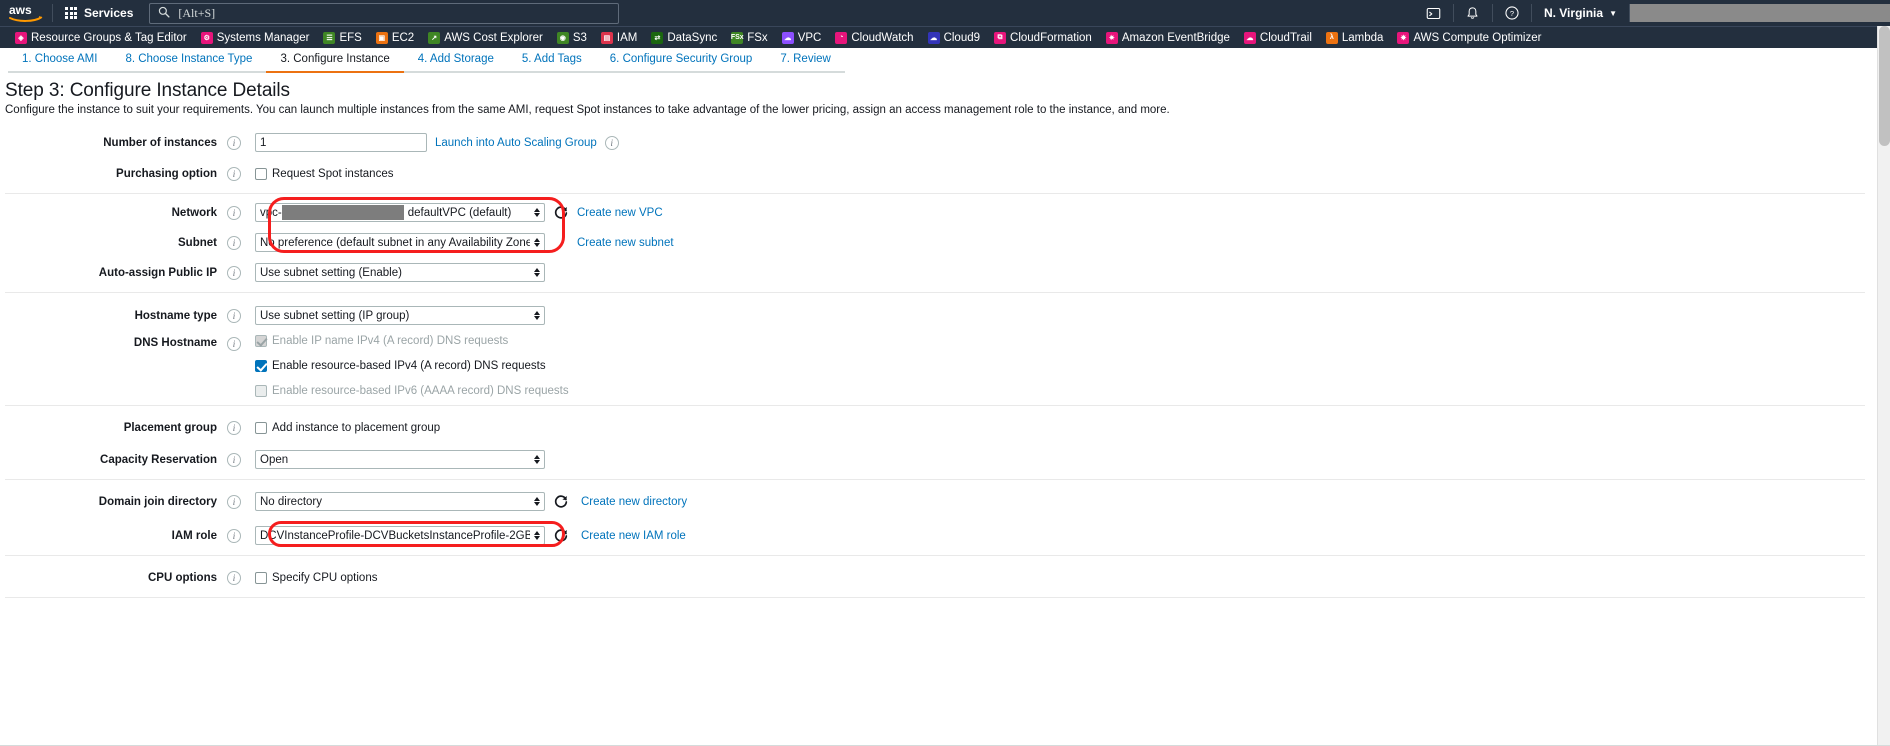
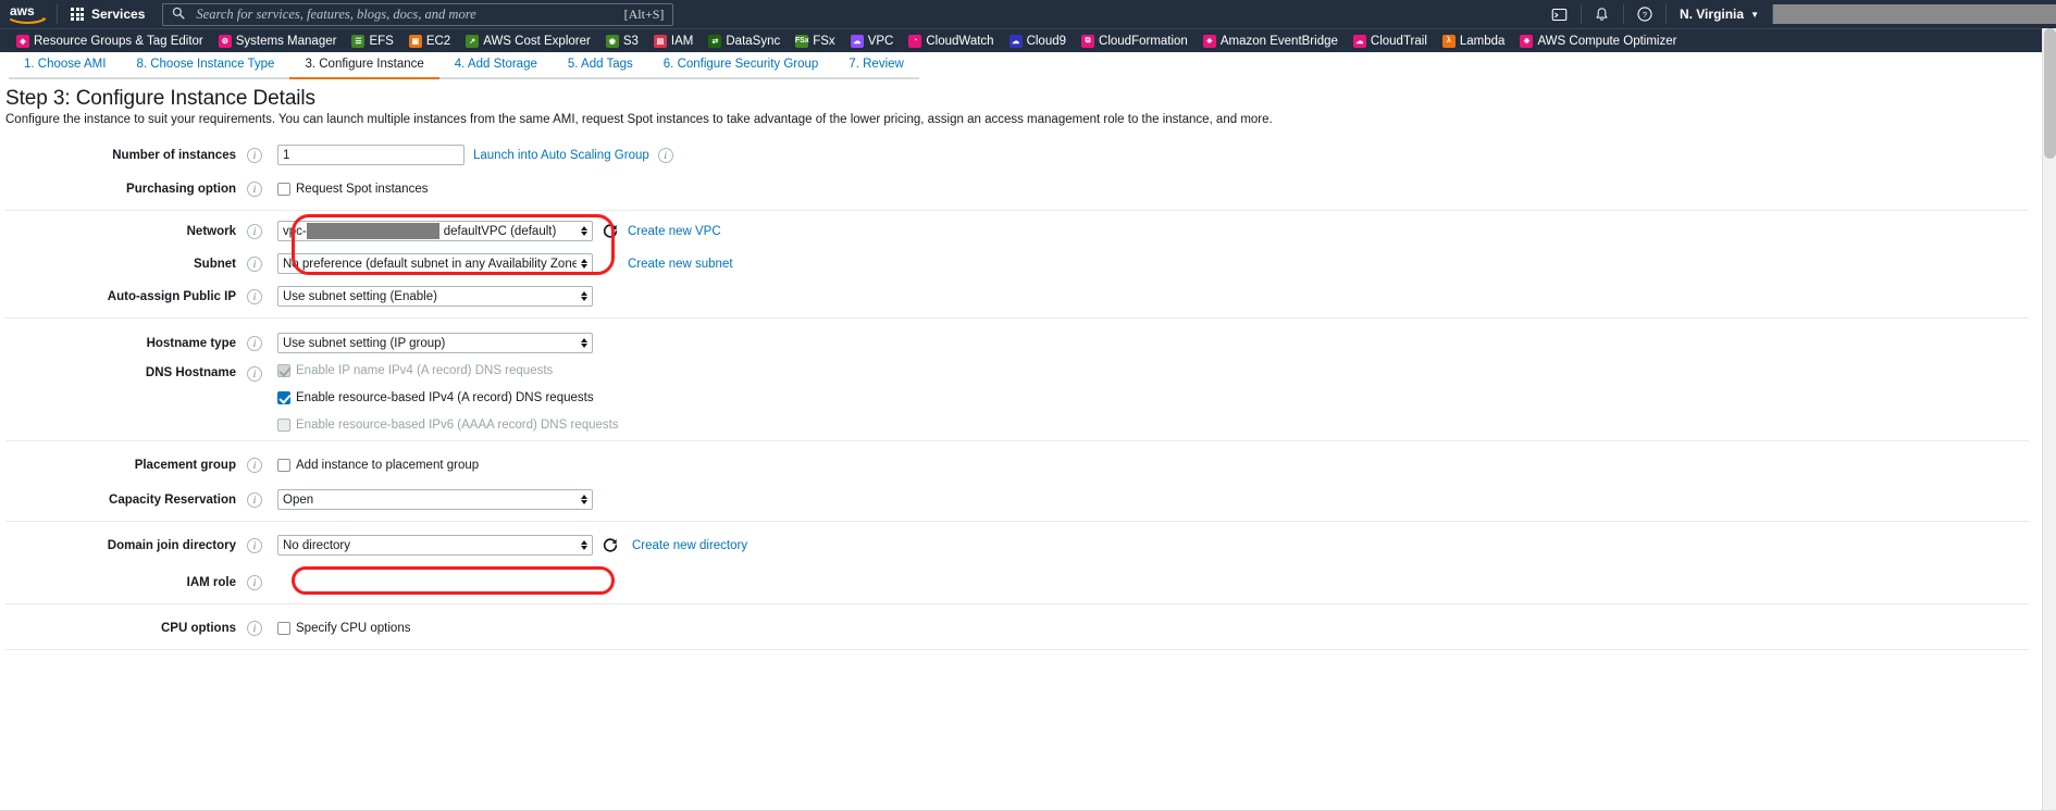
  aws
  Services
+ Search for services, features, blogs, docs, and more
  [Alt+S]
  ?
  N. Virginia
  ▼
  Resource Groups & Tag Editor
  Systems Manager
  EFS
  EC2
  AWS Cost Explorer
  S3
  IAM
  DataSync
  FSx
  VPC
  CloudWatch
  Cloud9
  CloudFormation
  Amazon EventBridge
  CloudTrail
  Lambda
  AWS Compute Optimizer
  1. Choose AMI
  8. Choose Instance Type
  3. Configure Instance
  4. Add Storage
  5. Add Tags
  6. Configure Security Group
  7. Review
  Step 3: Configure Instance Details
  Configure the instance to suit your requirements. You can launch multiple instances from the same AMI, request Spot instances to take advantage of the lower pricing, assign an access management role to the instance, and more.
  Number of instances
  i
  1
  Launch into Auto Scaling Group
  i
  Purchasing option
  i
  Request Spot instances
  Network
  i
  vpc-
  defaultVPC (default)
  Create new VPC
  Subnet
  i
  No preference (default subnet in any Availability Zone
  Create new subnet
  Auto-assign Public IP
  i
  Use subnet setting (Enable)
  Hostname type
  i
  Use subnet setting (IP group)
  DNS Hostname
  i
  Enable IP name IPv4 (A record) DNS requests
  Enable resource-based IPv4 (A record) DNS requests
  Enable resource-based IPv6 (AAAA record) DNS requests
  Placement group
  i
  Add instance to placement group
  Capacity Reservation
  i
  Open
  Domain join directory
  i
  No directory
  Create new directory
  IAM role
  i
- DCVInstanceProfile-DCVBucketsInstanceProfile-2GB
- Create new IAM role
  CPU options
  i
  Specify CPU options
